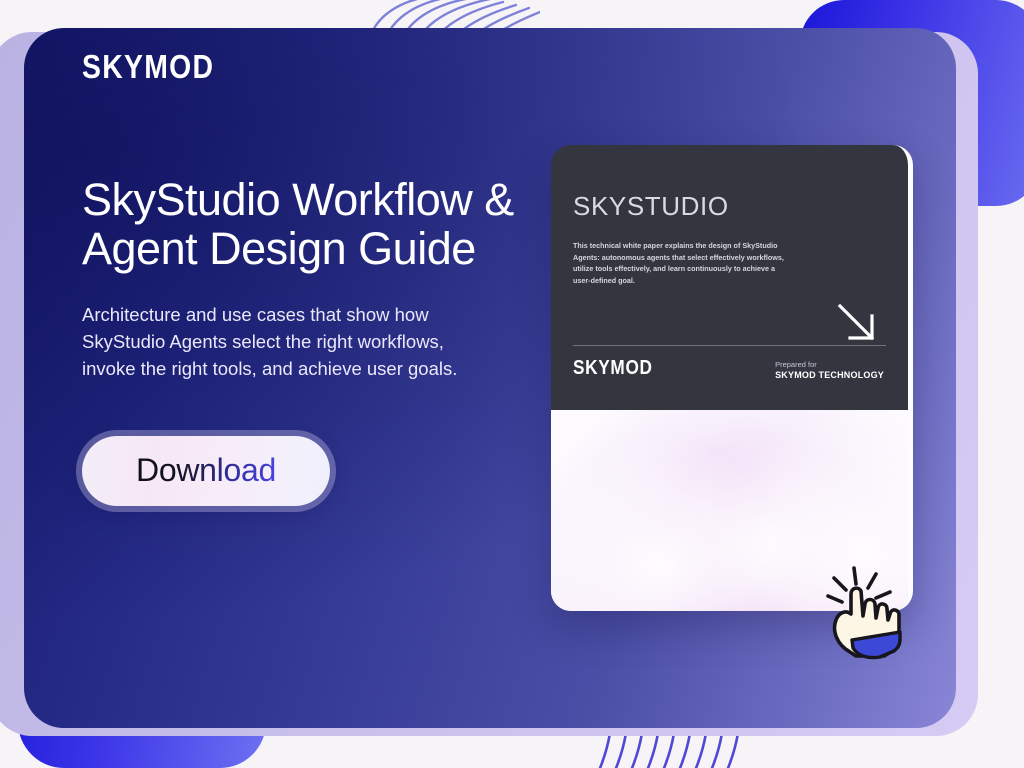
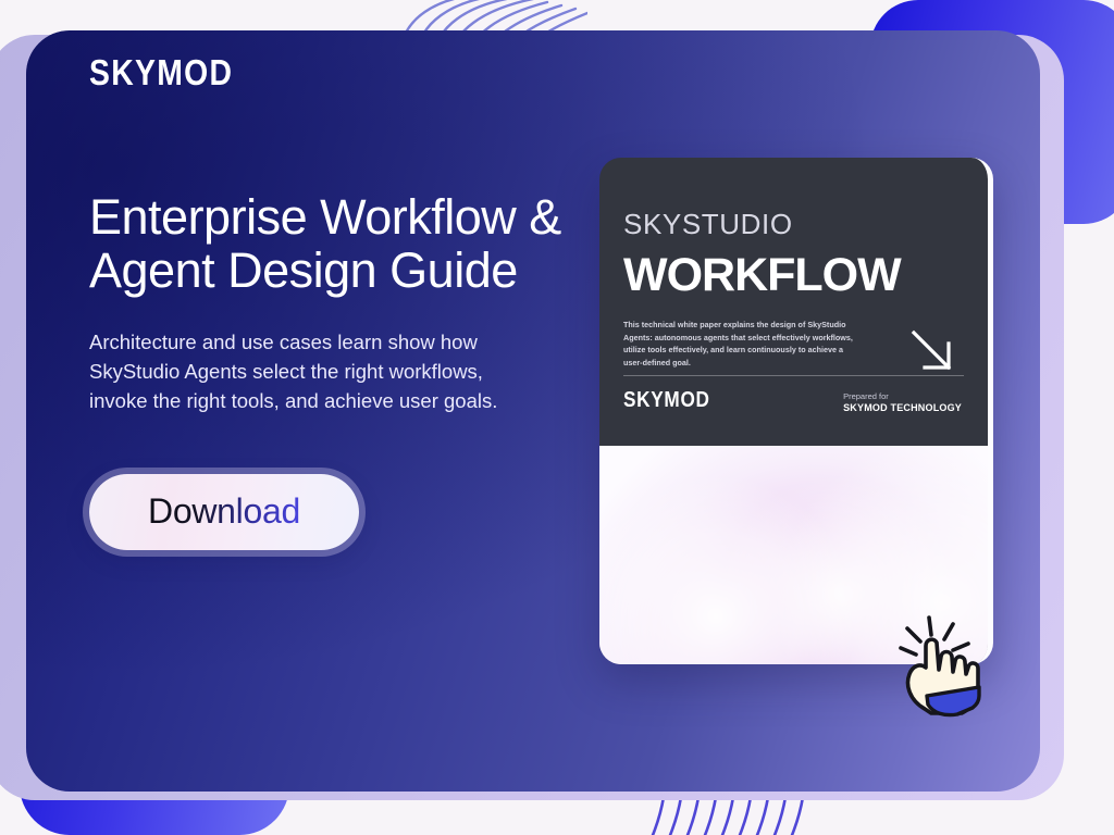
  SKYMOD
- SkyStudio Workflow & Agent Design Guide
+ Enterprise Workflow & Agent Design Guide
- Architecture and use cases that show how SkyStudio Agents select the right workflows, invoke the right tools, and achieve user goals.
+ Architecture and use cases learn show how SkyStudio Agents select the right workflows, invoke the right tools, and achieve user goals.
  Download
  SKYSTUDIO
+ WORKFLOW
  This technical white paper explains the design of SkyStudio Agents: autonomous agents that select effectively workflows, utilize tools effectively, and learn continuously to achieve a user-defined goal.
  SKYMOD
  Prepared for
  SKYMOD TECHNOLOGY
